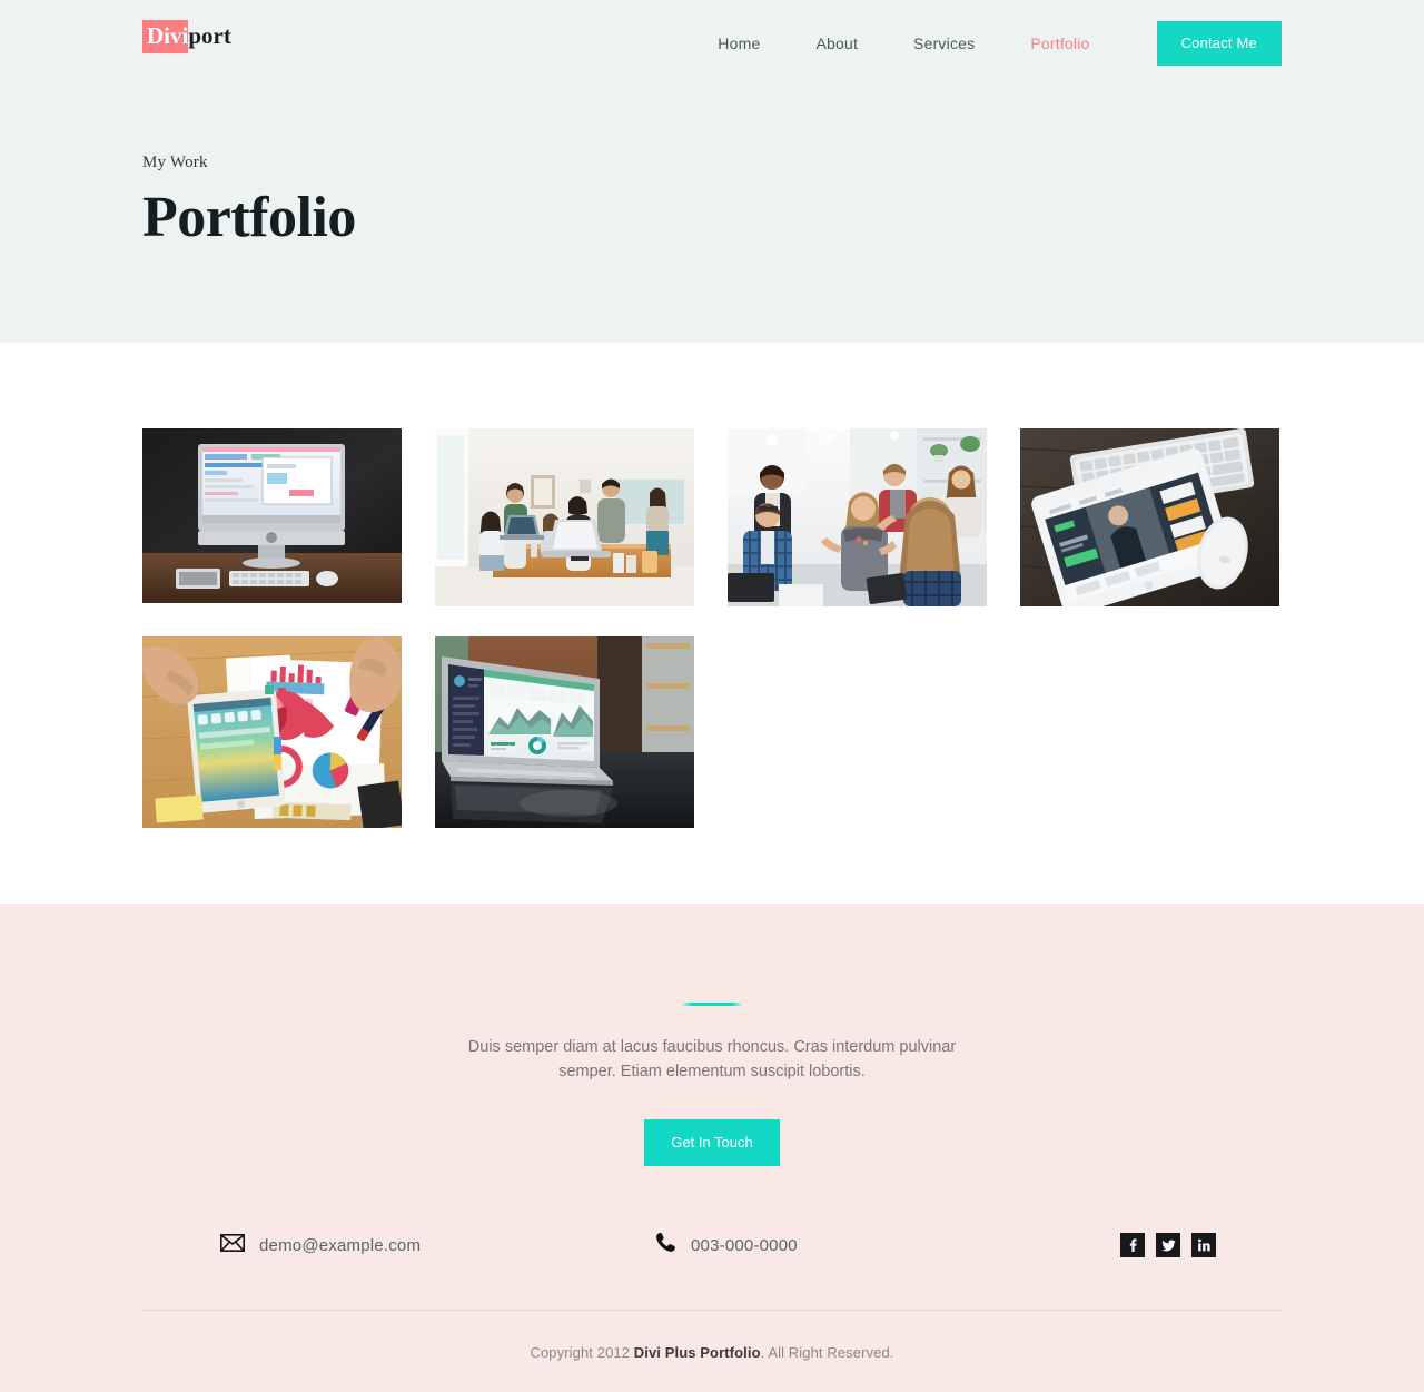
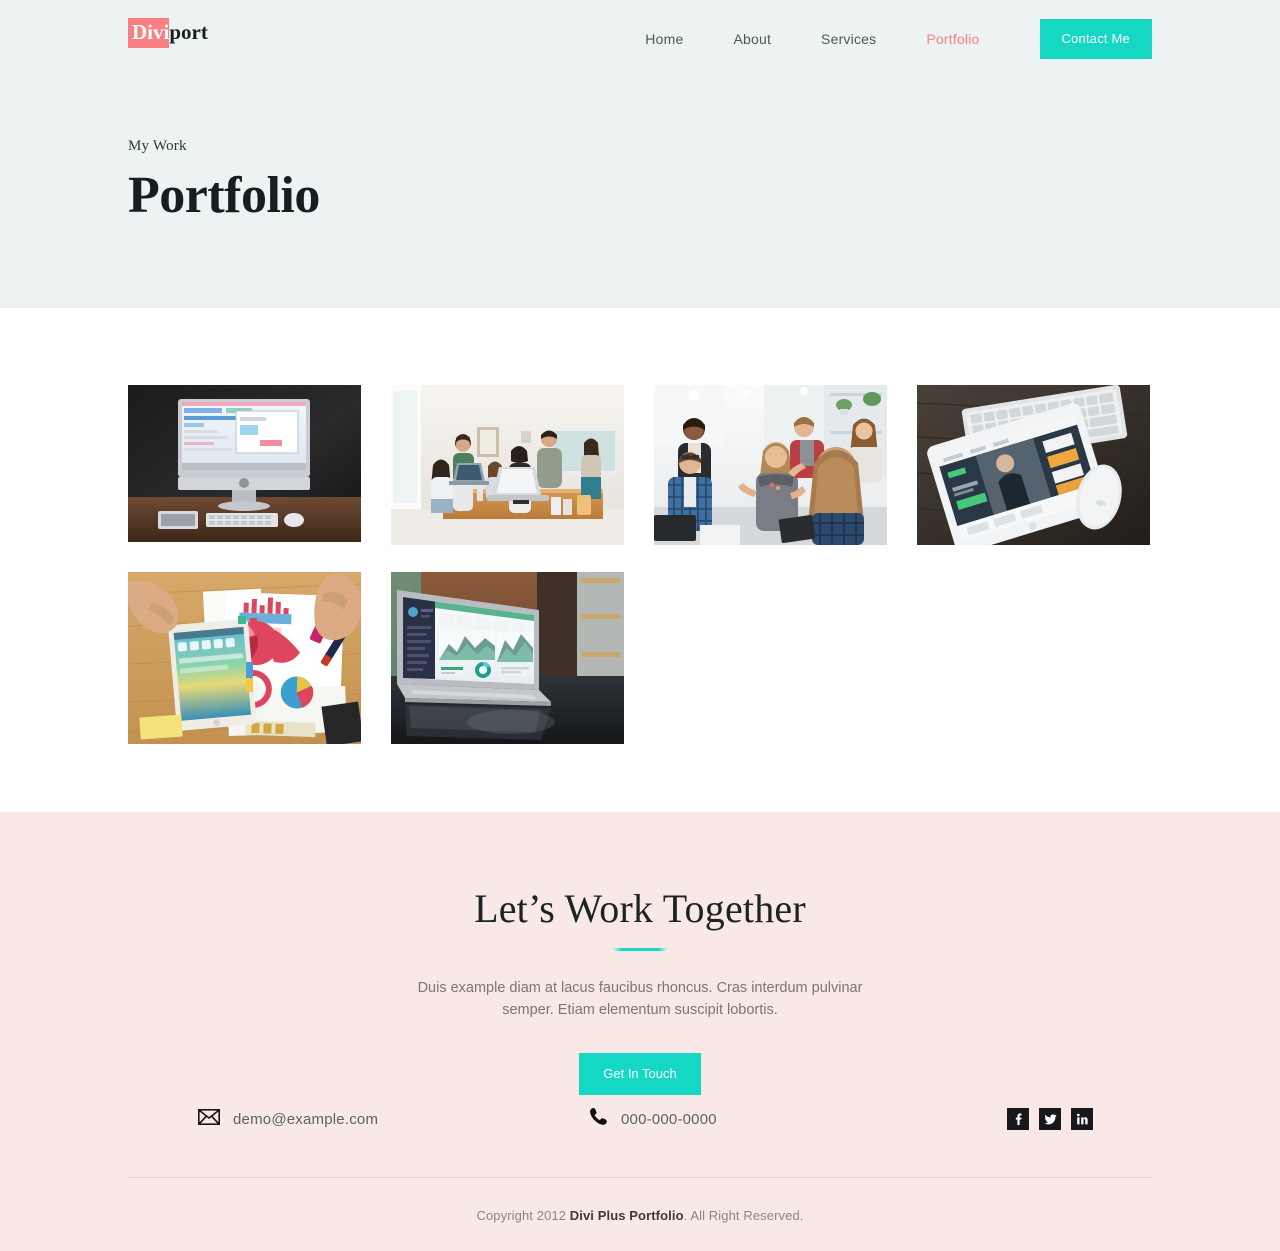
  Diviport
  Home
  About
  Services
  Portfolio
  Contact Me
  My Work
  Portfolio
+ Let’s Work Together
- Duis semper diam at lacus faucibus rhoncus. Cras interdum pulvinar semper. Etiam elementum suscipit lobortis.
+ Duis example diam at lacus faucibus rhoncus. Cras interdum pulvinar semper. Etiam elementum suscipit lobortis.
  Get In Touch
  demo@example.com
- 003-000-0000
+ 000-000-0000
  Copyright 2012 Divi Plus Portfolio. All Right Reserved.
